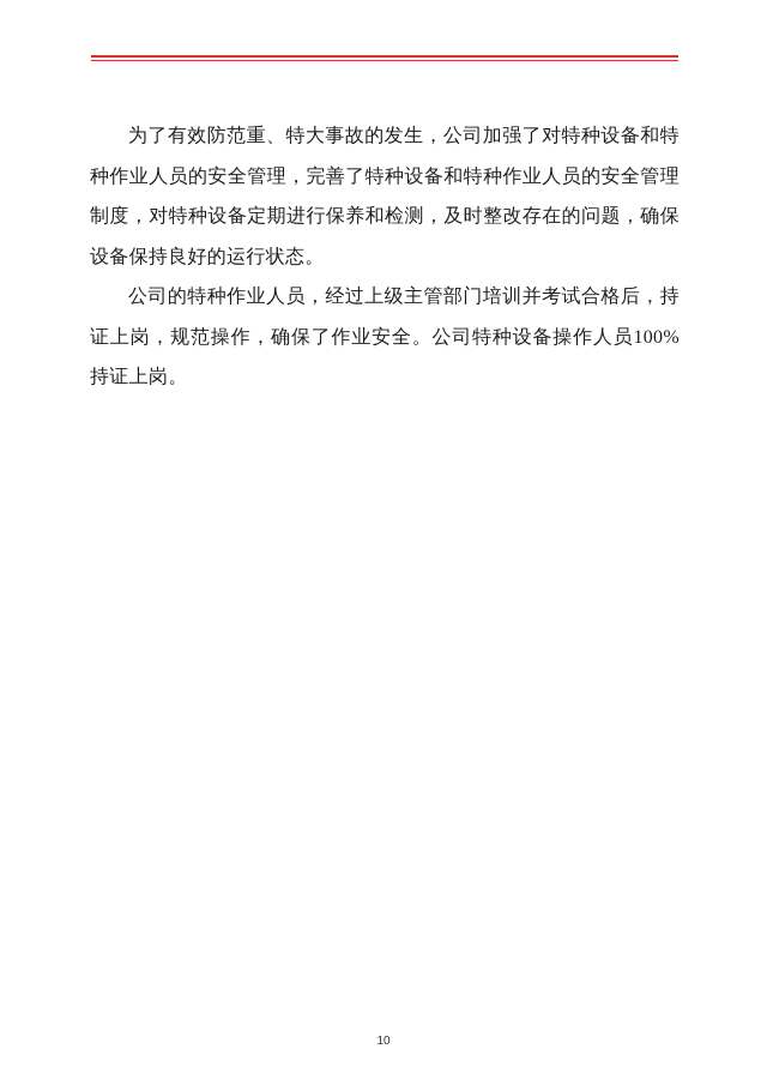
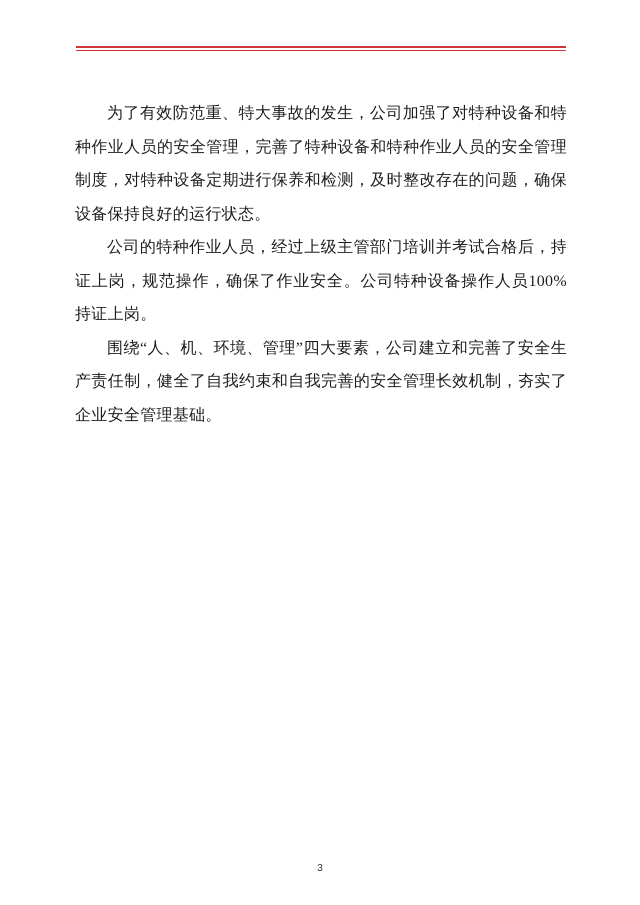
  为了有效防范重、特大事故的发生，公司加强了对特种设备和特种作业人员的安全管理，完善了特种设备和特种作业人员的安全管理制度，对特种设备定期进行保养和检测，及时整改存在的问题，确保设备保持良好的运行状态。
  公司的特种作业人员，经过上级主管部门培训并考试合格后，持证上岗，规范操作，确保了作业安全。公司特种设备操作人员100%持证上岗。
+ 围绕“人、机、环境、管理”四大要素，公司建立和完善了安全生产责任制，健全了自我约束和自我完善的安全管理长效机制，夯实了企业安全管理基础。
- 10
+ 3
